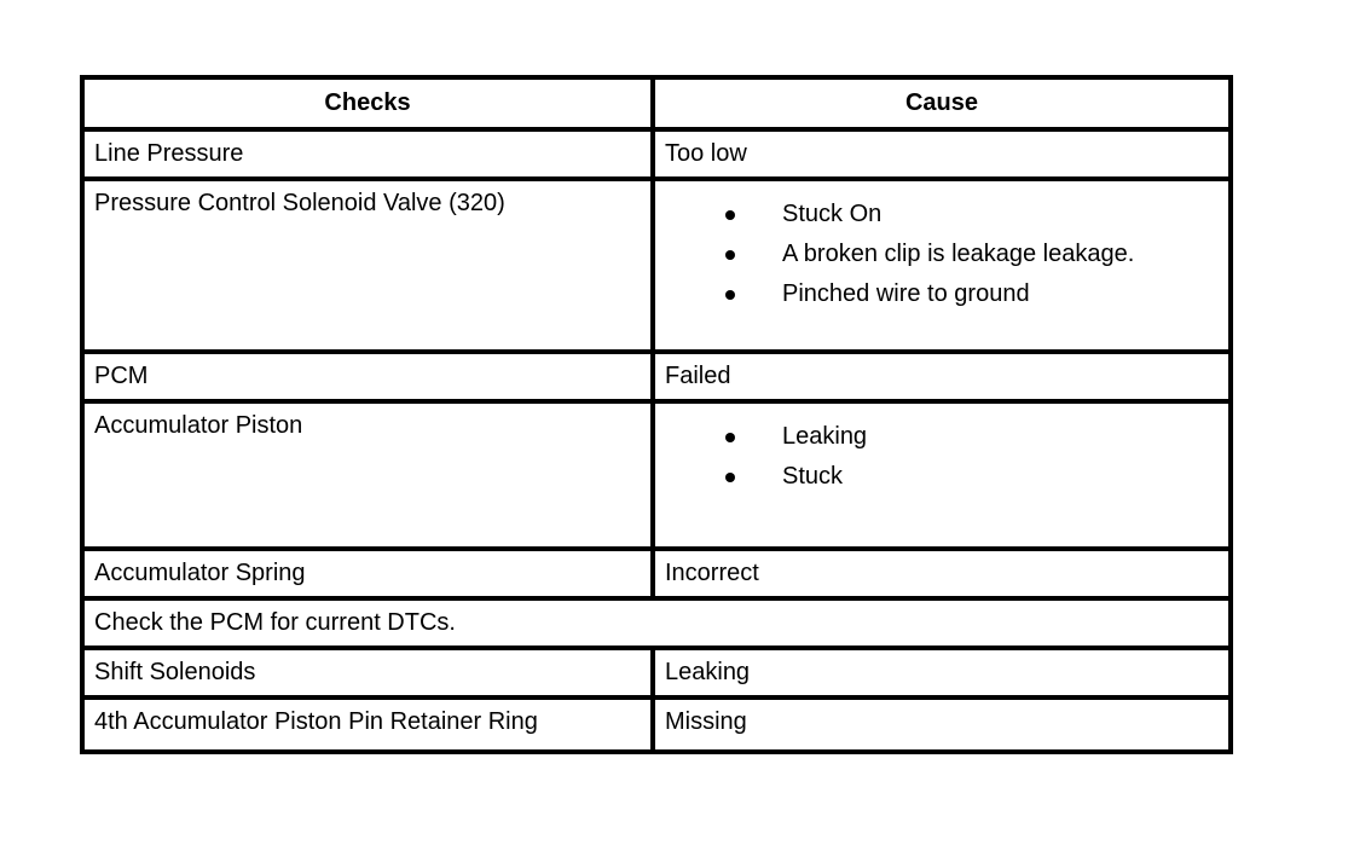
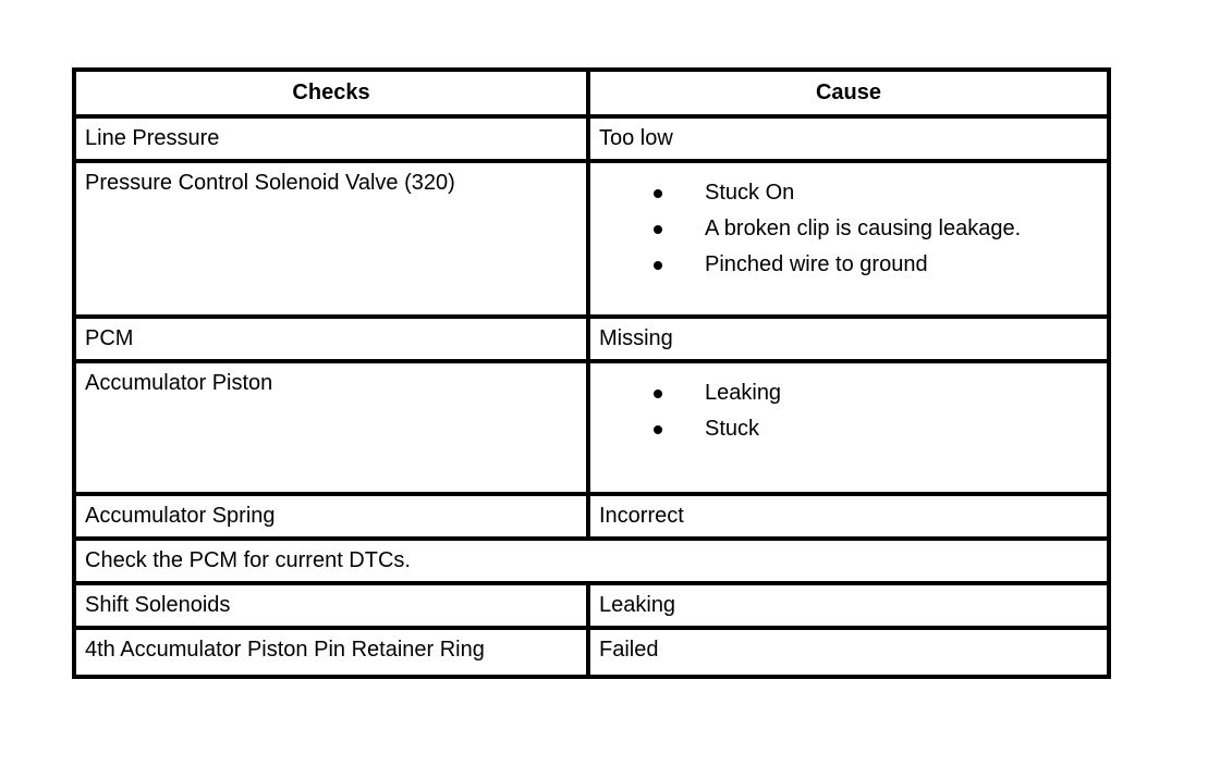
  Checks	Cause
  Line Pressure	Too low
- Pressure Control Solenoid Valve (320)	Stuck On A broken clip is leakage leakage. Pinched wire to ground
+ Pressure Control Solenoid Valve (320)	Stuck On A broken clip is causing leakage. Pinched wire to ground
- PCM	Failed
+ PCM	Missing
  Accumulator Piston	Leaking Stuck
  Accumulator Spring	Incorrect
  Check the PCM for current DTCs.
  Shift Solenoids	Leaking
- 4th Accumulator Piston Pin Retainer Ring	Missing
+ 4th Accumulator Piston Pin Retainer Ring	Failed
